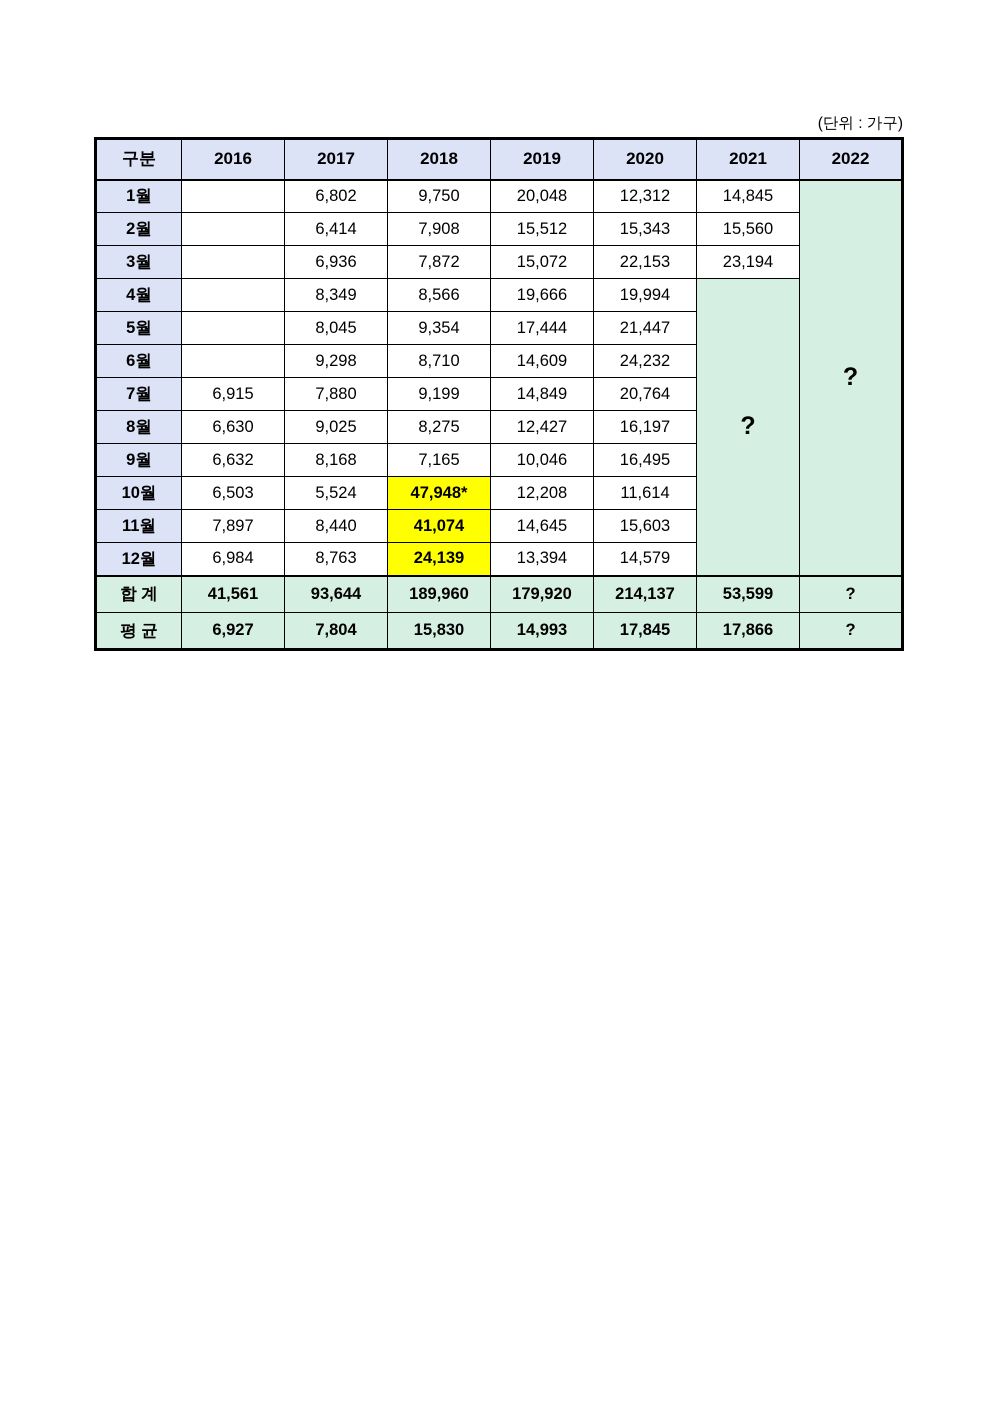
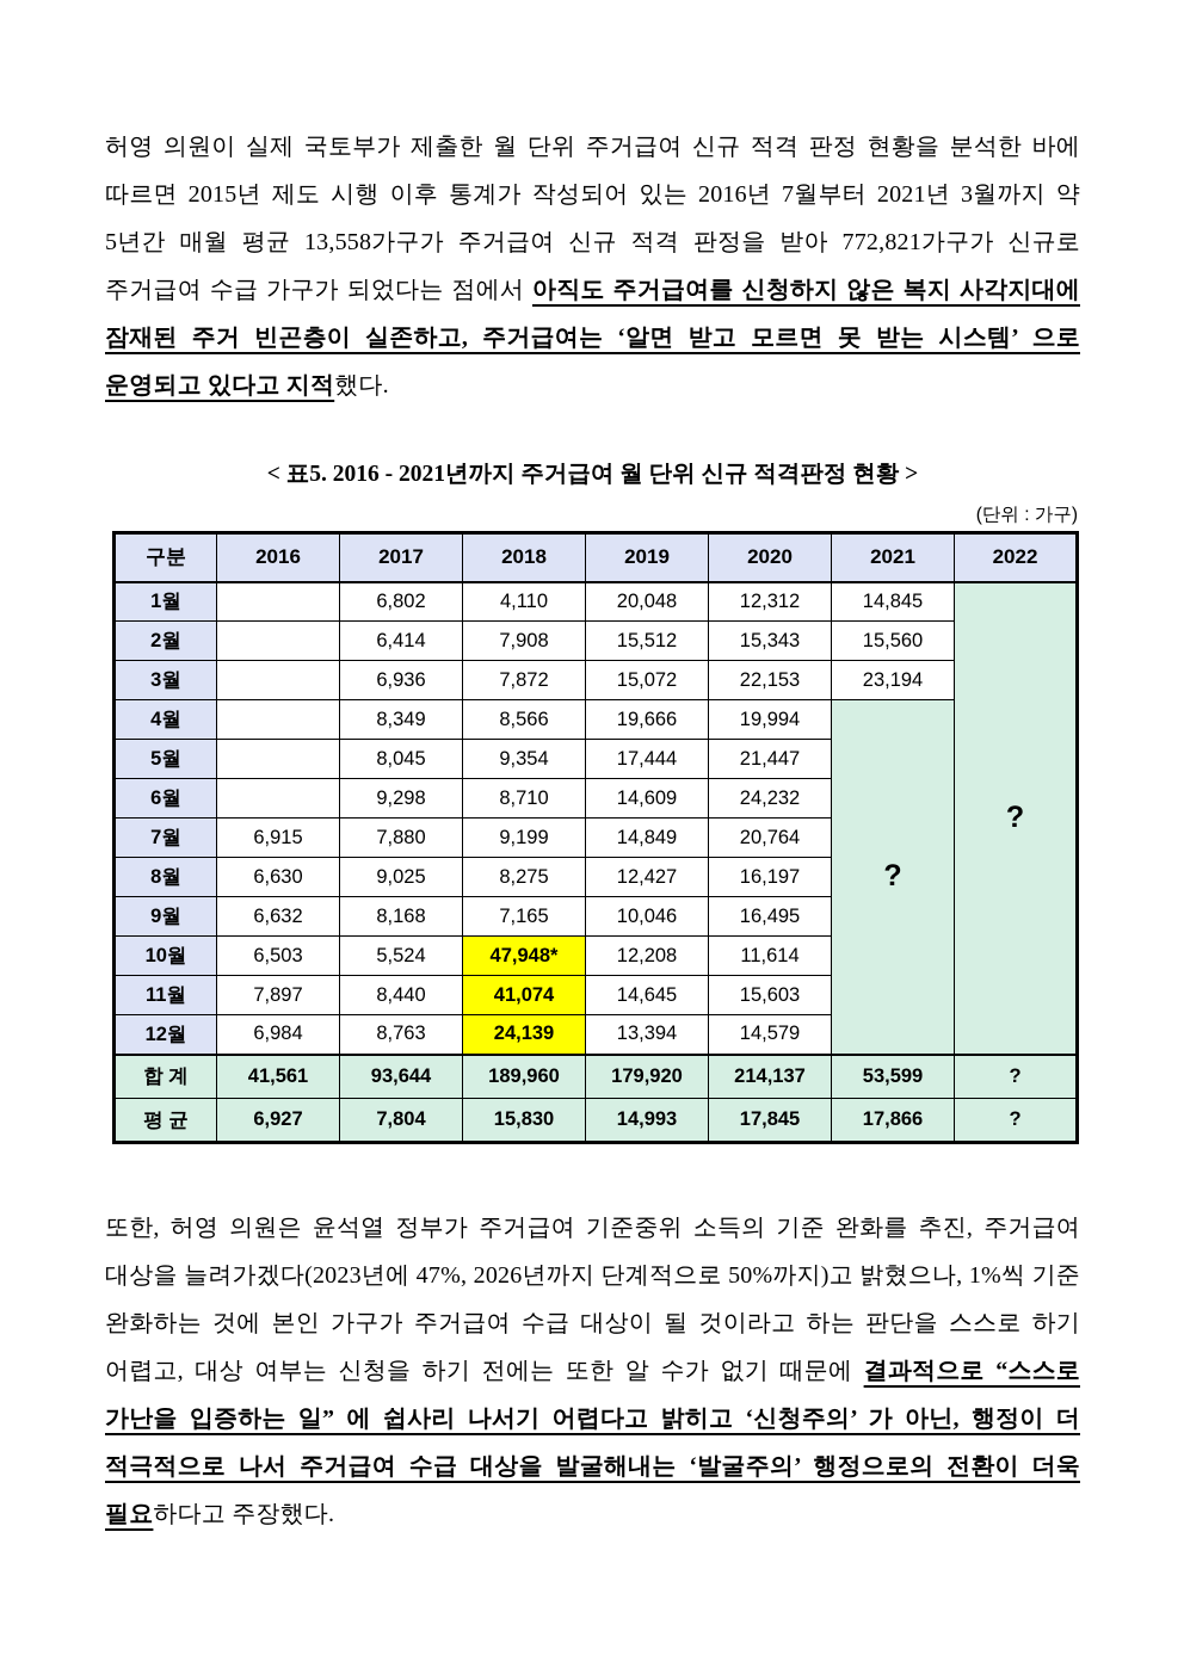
+ 허영 의원이 실제 국토부가 제출한 월 단위 주거급여 신규 적격 판정 현황을 분석한 바에 따르면 2015년 제도 시행 이후 통계가 작성되어 있는 2016년 7월부터 2021년 3월까지 약 5년간 매월 평균 13,558가구가 주거급여 신규 적격 판정을 받아 772,821가구가 신규로 주거급여 수급 가구가 되었다는 점에서 아직도 주거급여를 신청하지 않은 복지 사각지대에 잠재된 주거 빈곤층이 실존하고, 주거급여는 ‘알면 받고 모르면 못 받는 시스템’ 으로 운영되고 있다고 지적했다.
+ < 표5. 2016 - 2021년까지 주거급여 월 단위 신규 적격판정 현황 >
  (단위 : 가구)
  구분	2016	2017	2018	2019	2020	2021	2022
- 1월		6,802	9,750	20,048	12,312	14,845	?
+ 1월		6,802	4,110	20,048	12,312	14,845	?
  2월		6,414	7,908	15,512	15,343	15,560
  3월		6,936	7,872	15,072	22,153	23,194
  4월		8,349	8,566	19,666	19,994	?
  5월		8,045	9,354	17,444	21,447
  6월		9,298	8,710	14,609	24,232
  7월	6,915	7,880	9,199	14,849	20,764
  8월	6,630	9,025	8,275	12,427	16,197
  9월	6,632	8,168	7,165	10,046	16,495
  10월	6,503	5,524	47,948*	12,208	11,614
  11월	7,897	8,440	41,074	14,645	15,603
  12월	6,984	8,763	24,139	13,394	14,579
  합 계	41,561	93,644	189,960	179,920	214,137	53,599	?
  평 균	6,927	7,804	15,830	14,993	17,845	17,866	?
+ 또한, 허영 의원은 윤석열 정부가 주거급여 기준중위 소득의 기준 완화를 추진, 주거급여 대상을 늘려가겠다(2023년에 47%, 2026년까지 단계적으로 50%까지)고 밝혔으나, 1%씩 기준 완화하는 것에 본인 가구가 주거급여 수급 대상이 될 것이라고 하는 판단을 스스로 하기 어렵고, 대상 여부는 신청을 하기 전에는 또한 알 수가 없기 때문에 결과적으로 “스스로 가난을 입증하는 일” 에 쉽사리 나서기 어렵다고 밝히고 ‘신청주의’ 가 아닌, 행정이 더 적극적으로 나서 주거급여 수급 대상을 발굴해내는 ‘발굴주의’ 행정으로의 전환이 더욱 필요하다고 주장했다.
